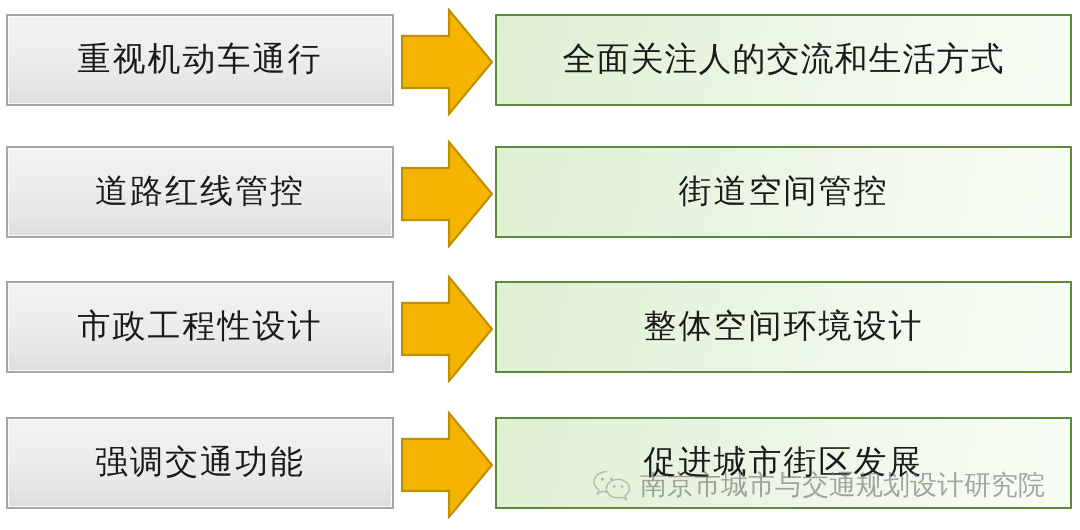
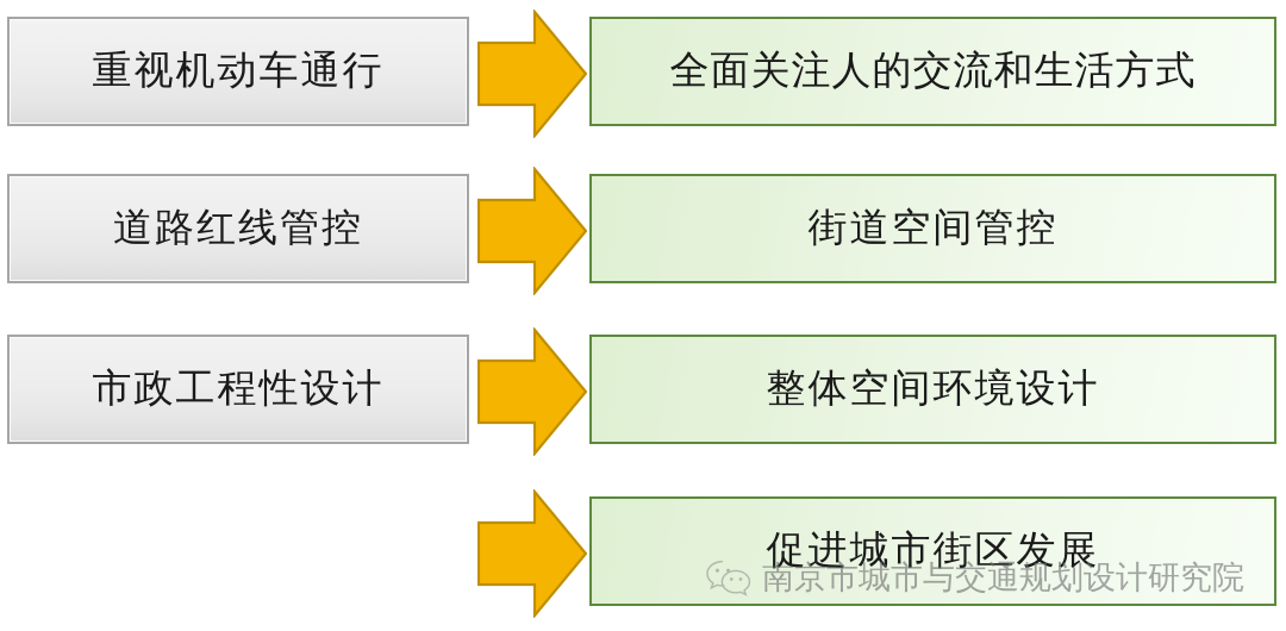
  重视机动车通行
  全面关注人的交流和生活方式
  道路红线管控
  街道空间管控
  市政工程性设计
  整体空间环境设计
- 强调交通功能
  促进城市街区发展
  南京市城市与交通规划设计研究院
